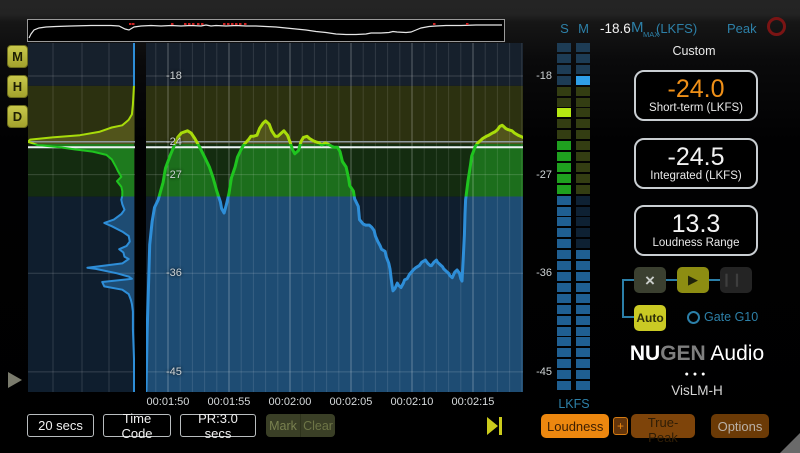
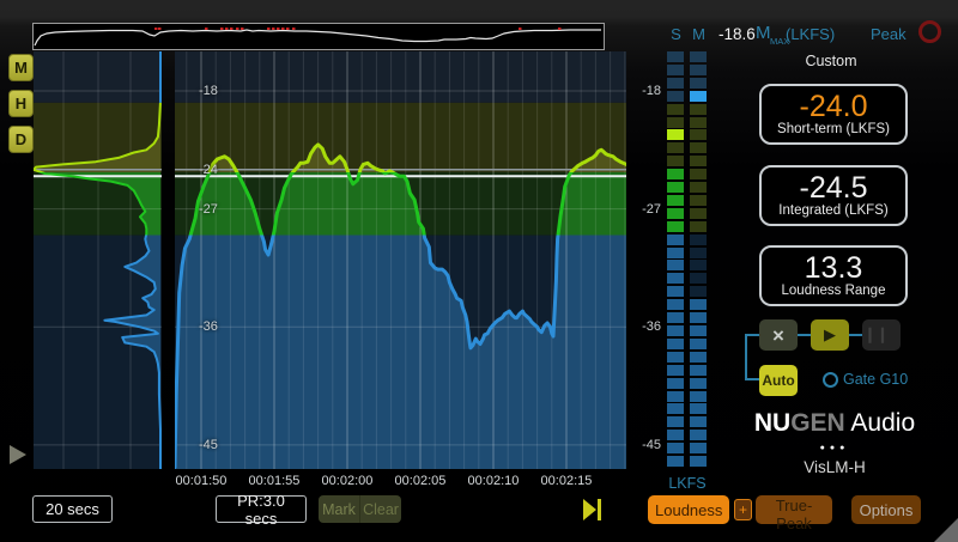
  M
  H
  D
  -18
  -24
  -27
  -36
  -45
  00:01:50
  00:01:55
  00:02:00
  00:02:05
  00:02:10
  00:02:15
  20 secs
- Time Code
  PR:3.0 secs
  Mark
  Clear
  S
  M
  -18
  -27
  -36
  -45
  LKFS
  -18.6
  M
  MAX
  (LKFS)
  Peak
  Custom
  -24.0
  Short-term (LKFS)
  -24.5
  Integrated (LKFS)
  13.3
  Loudness Range
  ×
  ▶
  ▎▎
  Auto
  Gate G10
  NUGEN Audio
  VisLM-H
  Loudness
  +
  True-Peak
  Options
